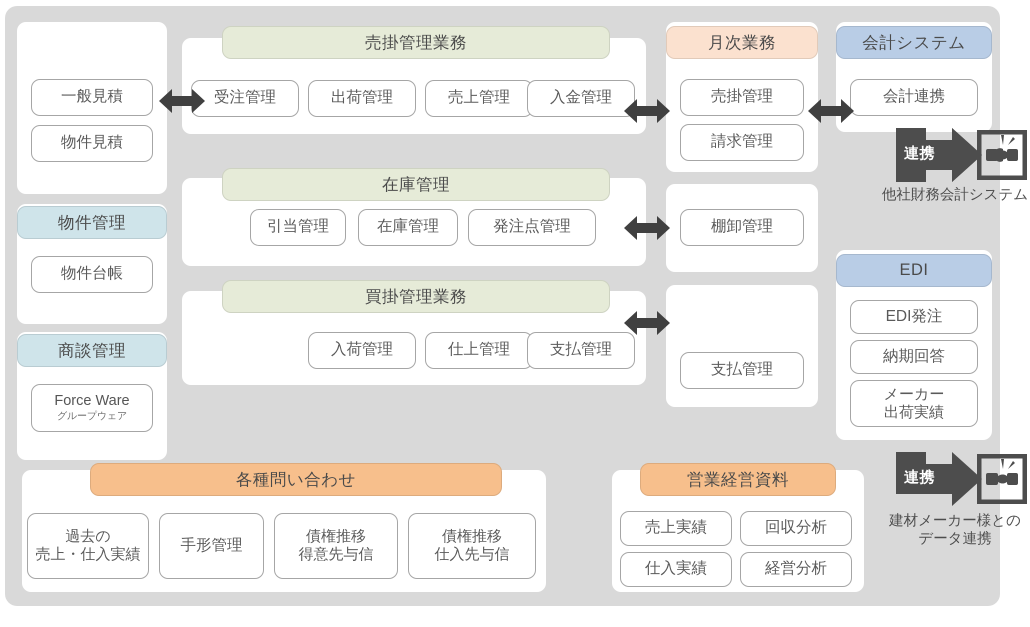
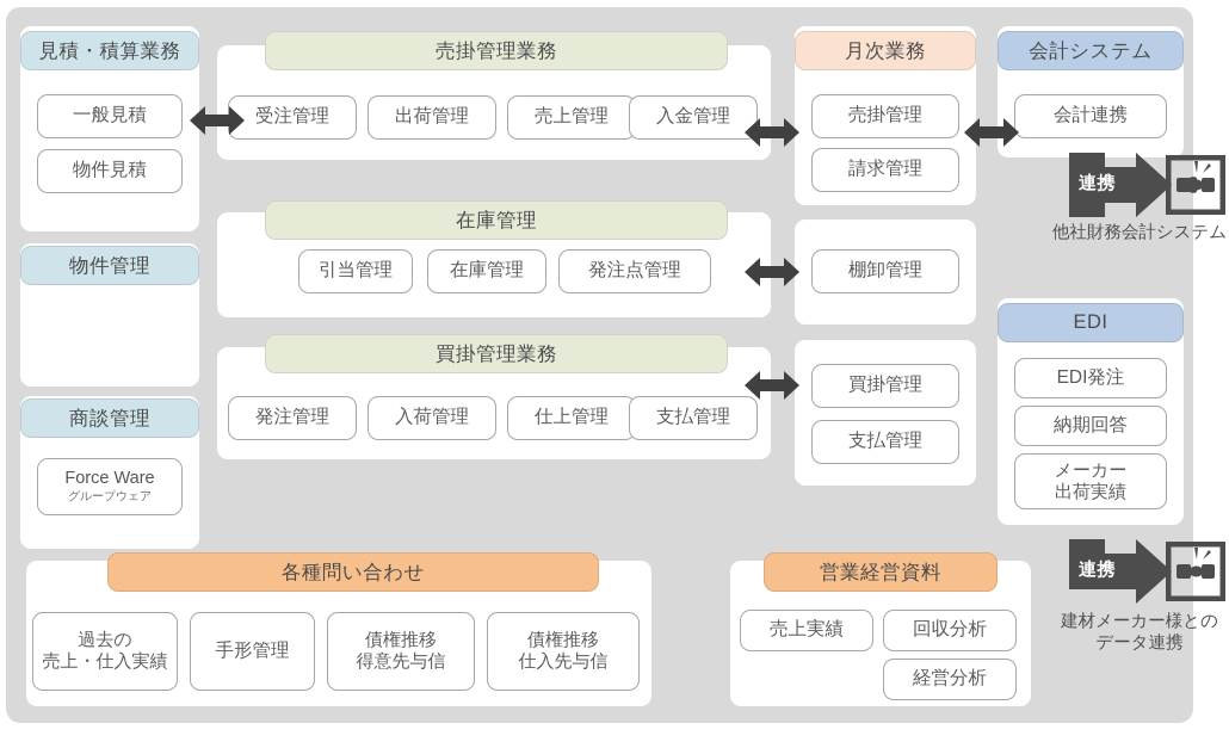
+ 見積・積算業務
  一般見積
  物件見積
  物件管理
- 物件台帳
  商談管理
  Force Ware
  グループウェア
  売掛管理業務
  受注管理
  出荷管理
  売上管理
  入金管理
  在庫管理
  引当管理
  在庫管理
  発注点管理
  買掛管理業務
+ 発注管理
  入荷管理
  仕上管理
  支払管理
  月次業務
  売掛管理
  請求管理
  棚卸管理
+ 買掛管理
  支払管理
  会計システム
  会計連携
  EDI
  EDI発注
  納期回答
  メーカー
  出荷実績
  各種問い合わせ
  過去の
  売上・仕入実績
  手形管理
  債権推移
  得意先与信
  債権推移
  仕入先与信
  営業経営資料
  売上実績
  回収分析
- 仕入実績
  経営分析
  連携
  他社財務会計システム
  連携
  建材メーカー様との
  データ連携
